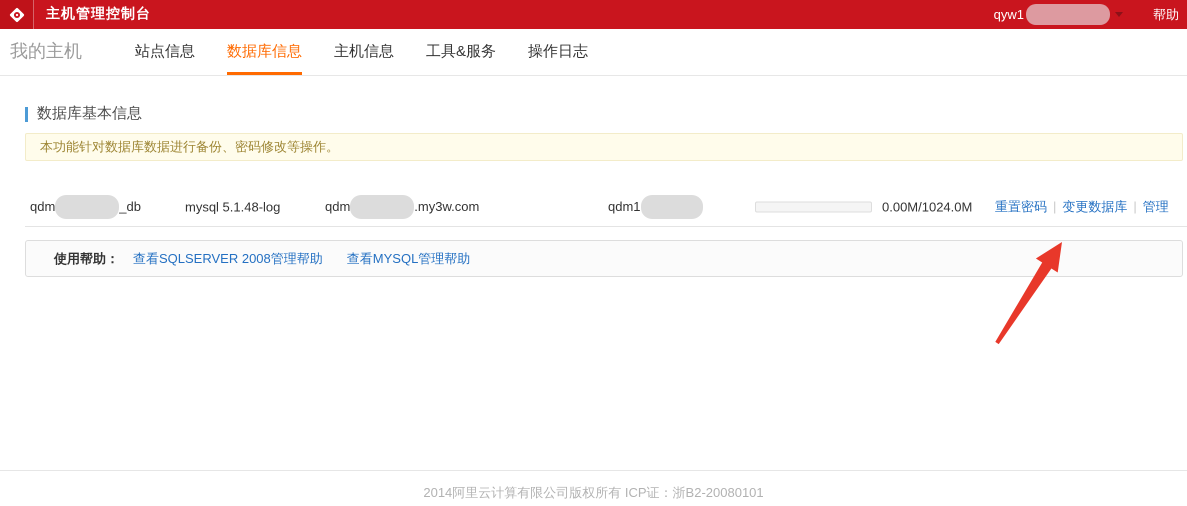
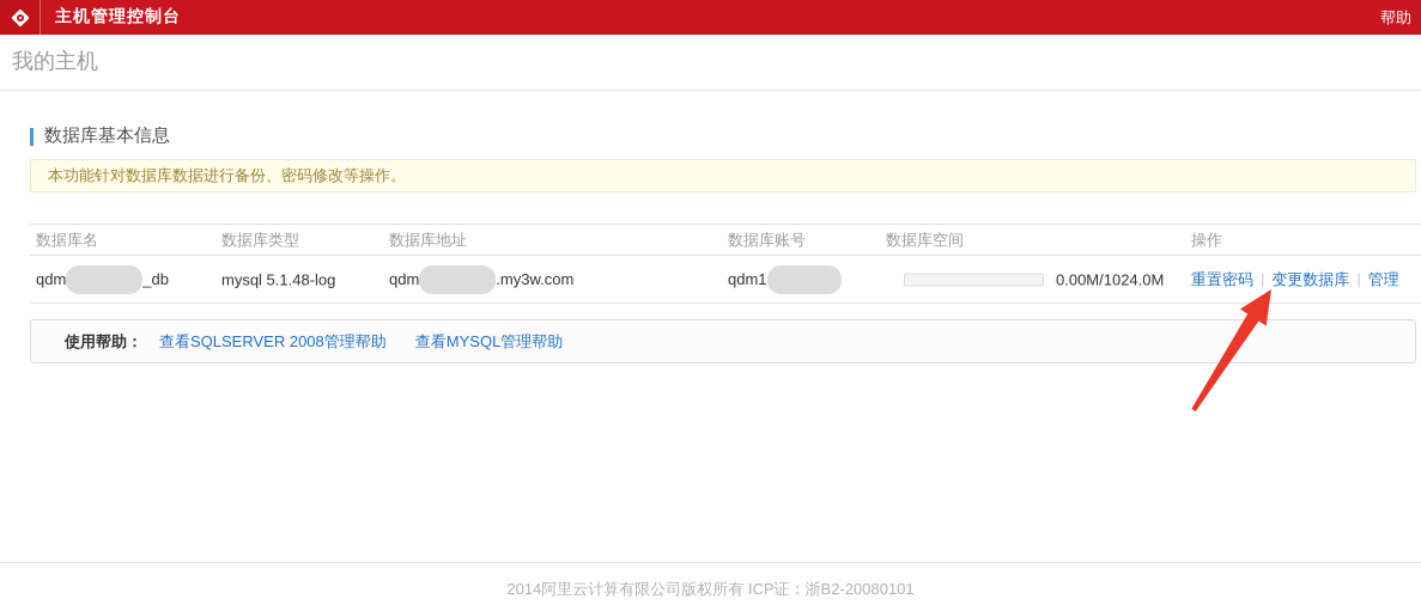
  主机管理控制台
- qyw1
  帮助
  我的主机
- 站点信息
- 数据库信息
- 主机信息
- 工具&服务
- 操作日志
  数据库基本信息
  本功能针对数据库数据进行备份、密码修改等操作。
+ 数据库名
+ 数据库类型
+ 数据库地址
+ 数据库账号
+ 数据库空间
+ 操作
  qdm
  _db
  mysql 5.1.48-log
  qdm
  .my3w.com
  qdm1
  0.00M/1024.0M
  重置密码
  |
  变更数据库
  |
  管理
  使用帮助：
  查看SQLSERVER 2008管理帮助
  查看MYSQL管理帮助
  2014阿里云计算有限公司版权所有 ICP证：浙B2-20080101
